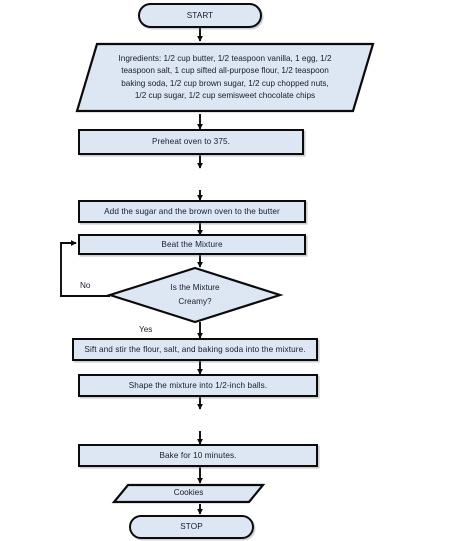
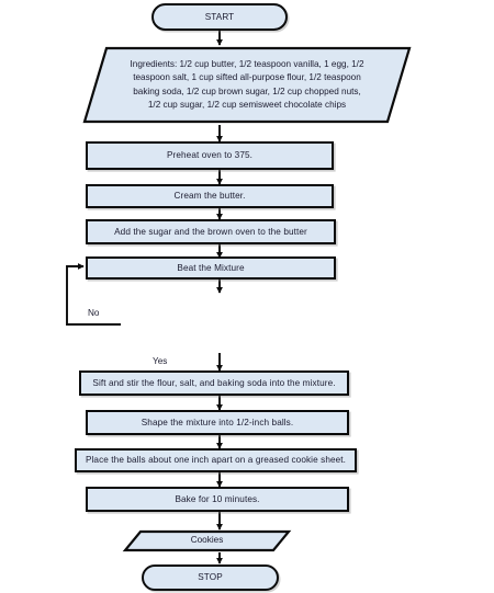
  START
  Ingredients: 1/2 cup butter, 1/2 teaspoon vanilla, 1 egg, 1/2 teaspoon salt, 1 cup sifted all-purpose flour, 1/2 teaspoon baking soda, 1/2 cup brown sugar, 1/2 cup chopped nuts, 1/2 cup sugar, 1/2 cup semisweet chocolate chips
  Preheat oven to 375.
+ Cream the butter.
  Add the sugar and the brown oven to the butter
  Beat the Mixture
- Is the Mixture
- Creamy?
  No
  Yes
  Sift and stir the flour, salt, and baking soda into the mixture.
  Shape the mixture into 1/2-inch balls.
+ Place the balls about one inch apart on a greased cookie sheet.
  Bake for 10 minutes.
  Cookies
  STOP
